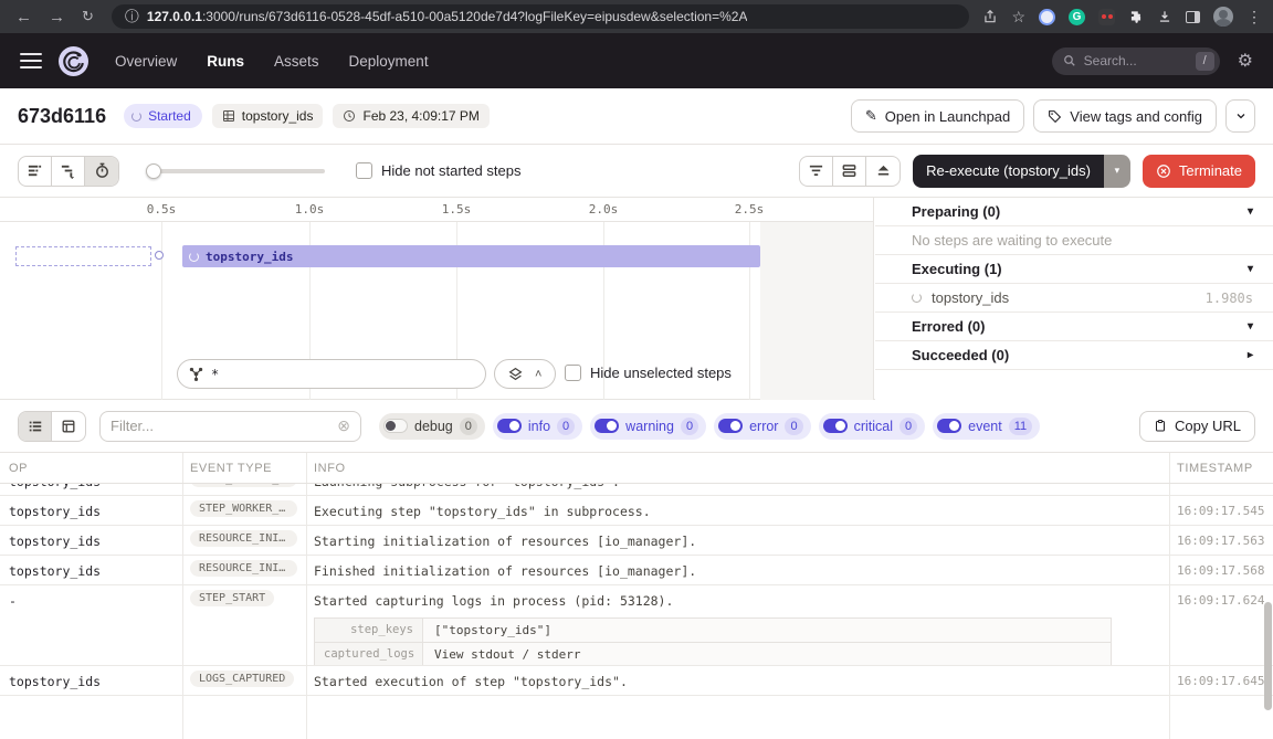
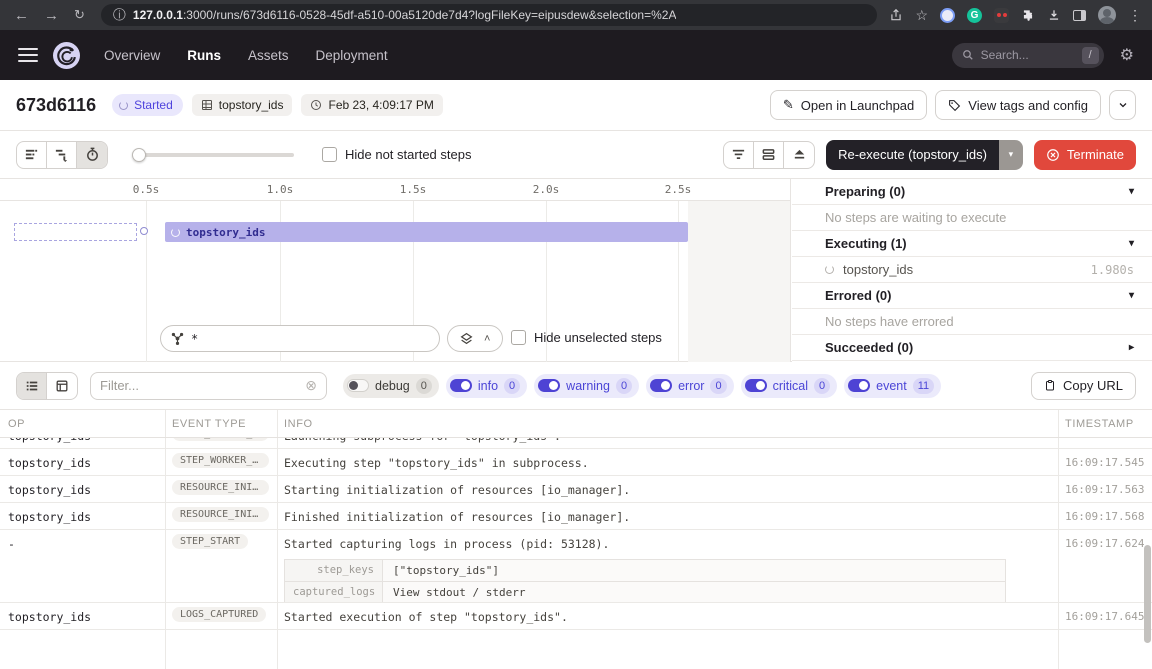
  ←
  →
  ↻
  ⓘ
  127.0.0.1:3000/runs/673d6116-0528-45df-a510-00a5120de7d4?logFileKey=eipusdew&selection=%2A
  ☆
  G
  ⋮
  Overview
  Runs
  Assets
  Deployment
  Search...
  /
  ⚙
  673d6116
  Started
  topstory_ids
  Feb 23, 4:09:17 PM
  ✎
  Open in Launchpad
  View tags and config
  Hide not started steps
  Re-execute (topstory_ids)
  ▾
  Terminate
  0.5s
  1.0s
  1.5s
  2.0s
  2.5s
  topstory_ids
  *
  ˄
  Hide unselected steps
  Preparing (0)
  ▾
  No steps are waiting to execute
  Executing (1)
  ▾
  topstory_ids
  1.980s
  Errored (0)
  ▾
+ No steps have errored
  Succeeded (0)
  ▸
  Filter...
  ⊗
  debug
  0
  info
  0
  warning
  0
  error
  0
  critical
  0
  event
  11
  Copy URL
  OP
  EVENT TYPE
  INFO
  TIMESTAMP
  topstory_ids
  STEP_WORKER_STA
  Executing step "topstory_ids" in subprocess.
  16:09:17.545
  topstory_ids
  RESOURCE_INIT_S
  Starting initialization of resources [io_manager].
  16:09:17.563
  topstory_ids
  RESOURCE_INIT_S
  Finished initialization of resources [io_manager].
  16:09:17.568
  -
  STEP_START
  Started capturing logs in process (pid: 53128).
  step_keys
  ["topstory_ids"]
  captured_logs
  View stdout / stderr
  16:09:17.624
  topstory_ids
  LOGS_CAPTURED
  Started execution of step "topstory_ids".
  16:09:17.645
